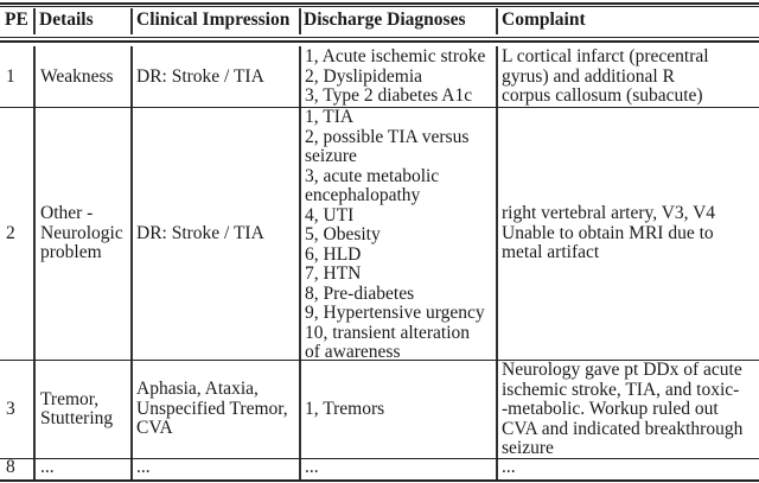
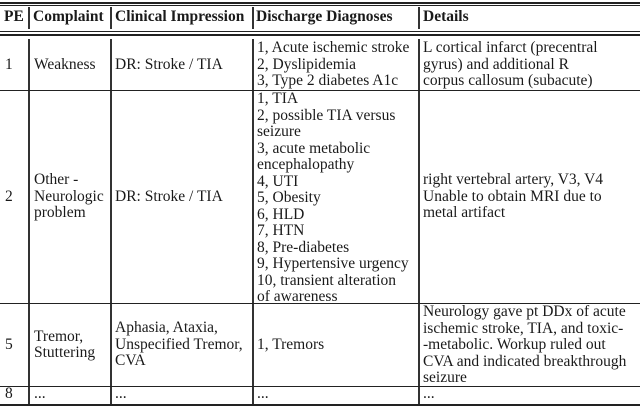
  PE
- Details
+ Complaint
  Clinical Impression
  Discharge Diagnoses
- Complaint
+ Details
  1
  Weakness
  DR: Stroke / TIA
  1, Acute ischemic stroke
  2, Dyslipidemia
  3, Type 2 diabetes A1c
  L cortical infarct (precentral
  gyrus) and additional R
  corpus callosum (subacute)
  2
  Other -
  Neurologic
  problem
  DR: Stroke / TIA
  1, TIA
  2, possible TIA versus
  seizure
  3, acute metabolic
  encephalopathy
  4, UTI
  5, Obesity
  6, HLD
  7, HTN
  8, Pre-diabetes
  9, Hypertensive urgency
  10, transient alteration
  of awareness
  right vertebral artery, V3, V4
  Unable to obtain MRI due to
  metal artifact
- 3
+ 5
  Tremor,
  Stuttering
  Aphasia, Ataxia,
  Unspecified Tremor,
  CVA
  1, Tremors
  Neurology gave pt DDx of acute
  ischemic stroke, TIA, and toxic-
  -metabolic. Workup ruled out
  CVA and indicated breakthrough
  seizure
  8
  ...
  ...
  ...
  ...
